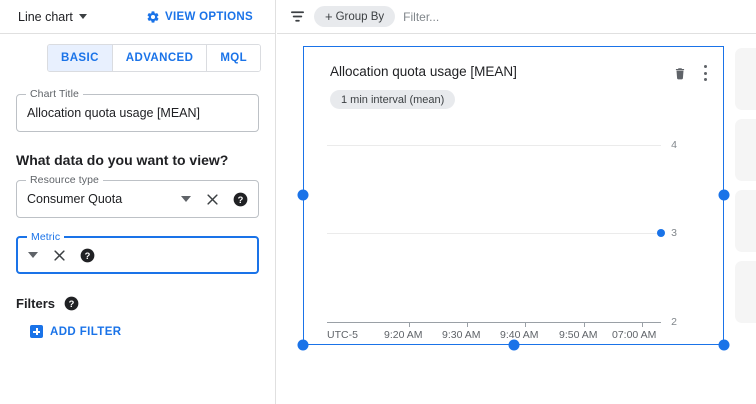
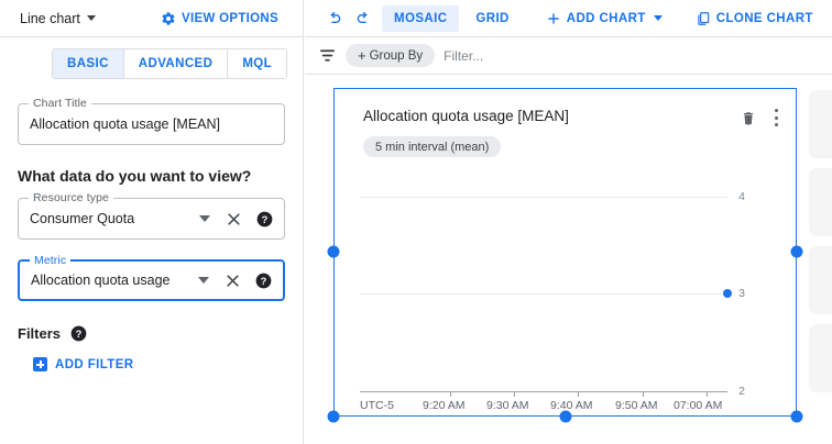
  Line chart
  VIEW OPTIONS
  BASIC
  ADVANCED
  MQL
  Chart Title
  Allocation quota usage [MEAN]
  What data do you want to view?
  Resource type
  Consumer Quota
  ?
  Metric
+ Allocation quota usage
  ?
  Filters
  ?
  ADD FILTER
+ MOSAIC
+ GRID
+ ADD CHART
+ CLONE CHART
  +
  Group By
  Filter...
  Allocation quota usage [MEAN]
- 1 min interval (mean)
+ 5 min interval (mean)
  4
  3
  2
  UTC-5
  9:20 AM
  9:30 AM
  9:40 AM
  9:50 AM
  07:00 AM
